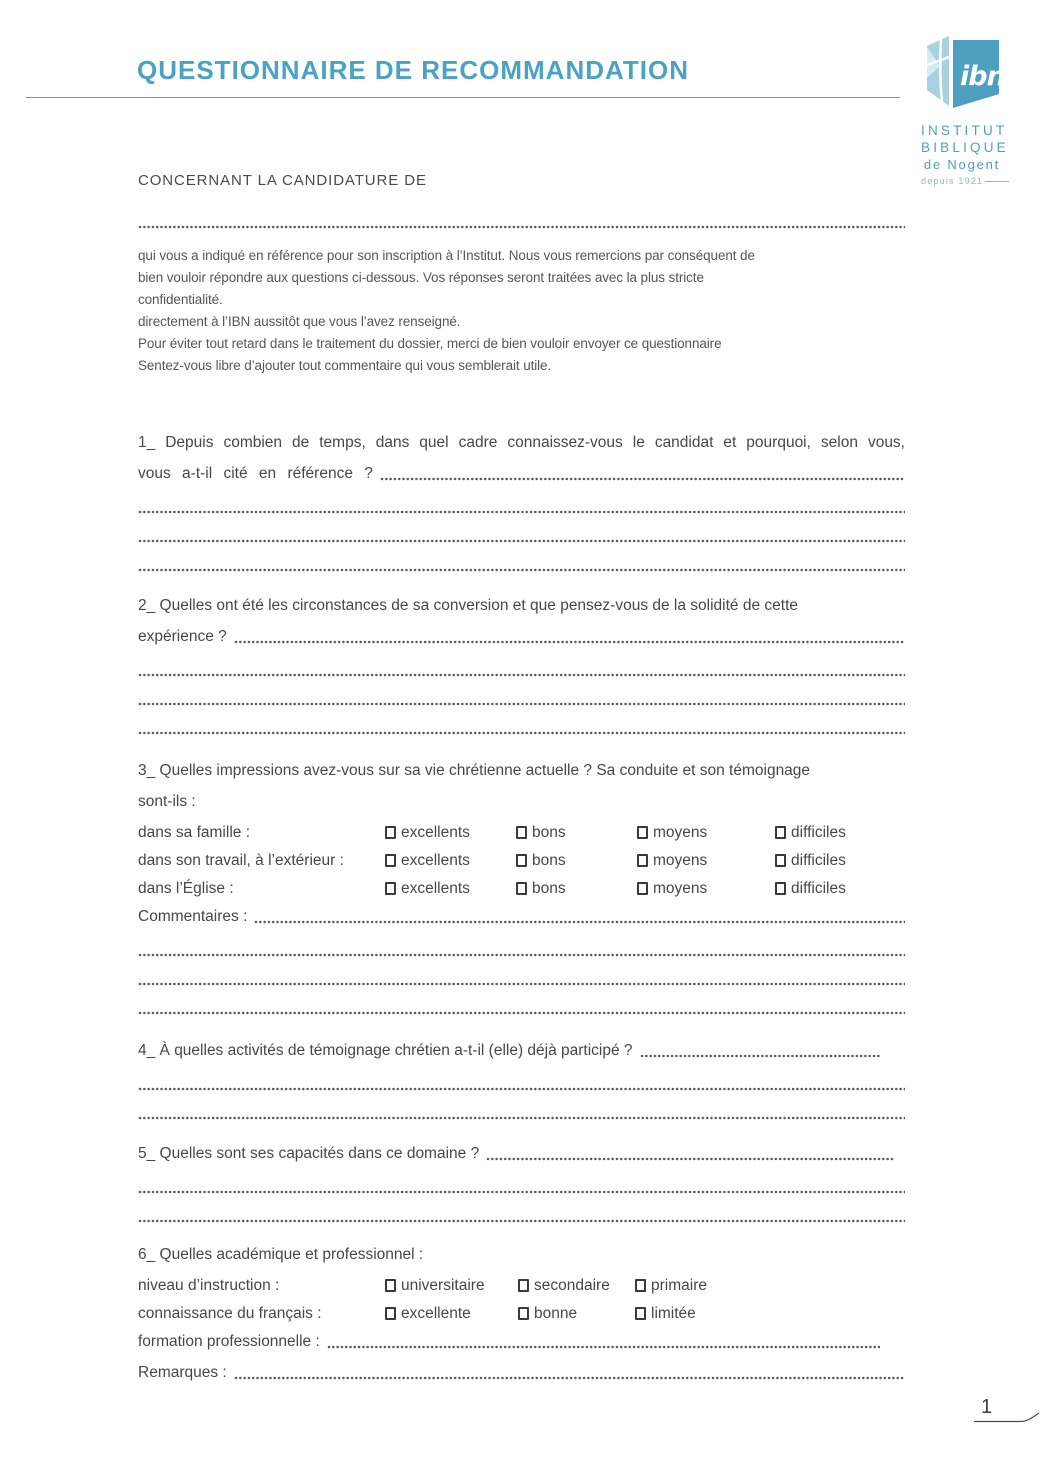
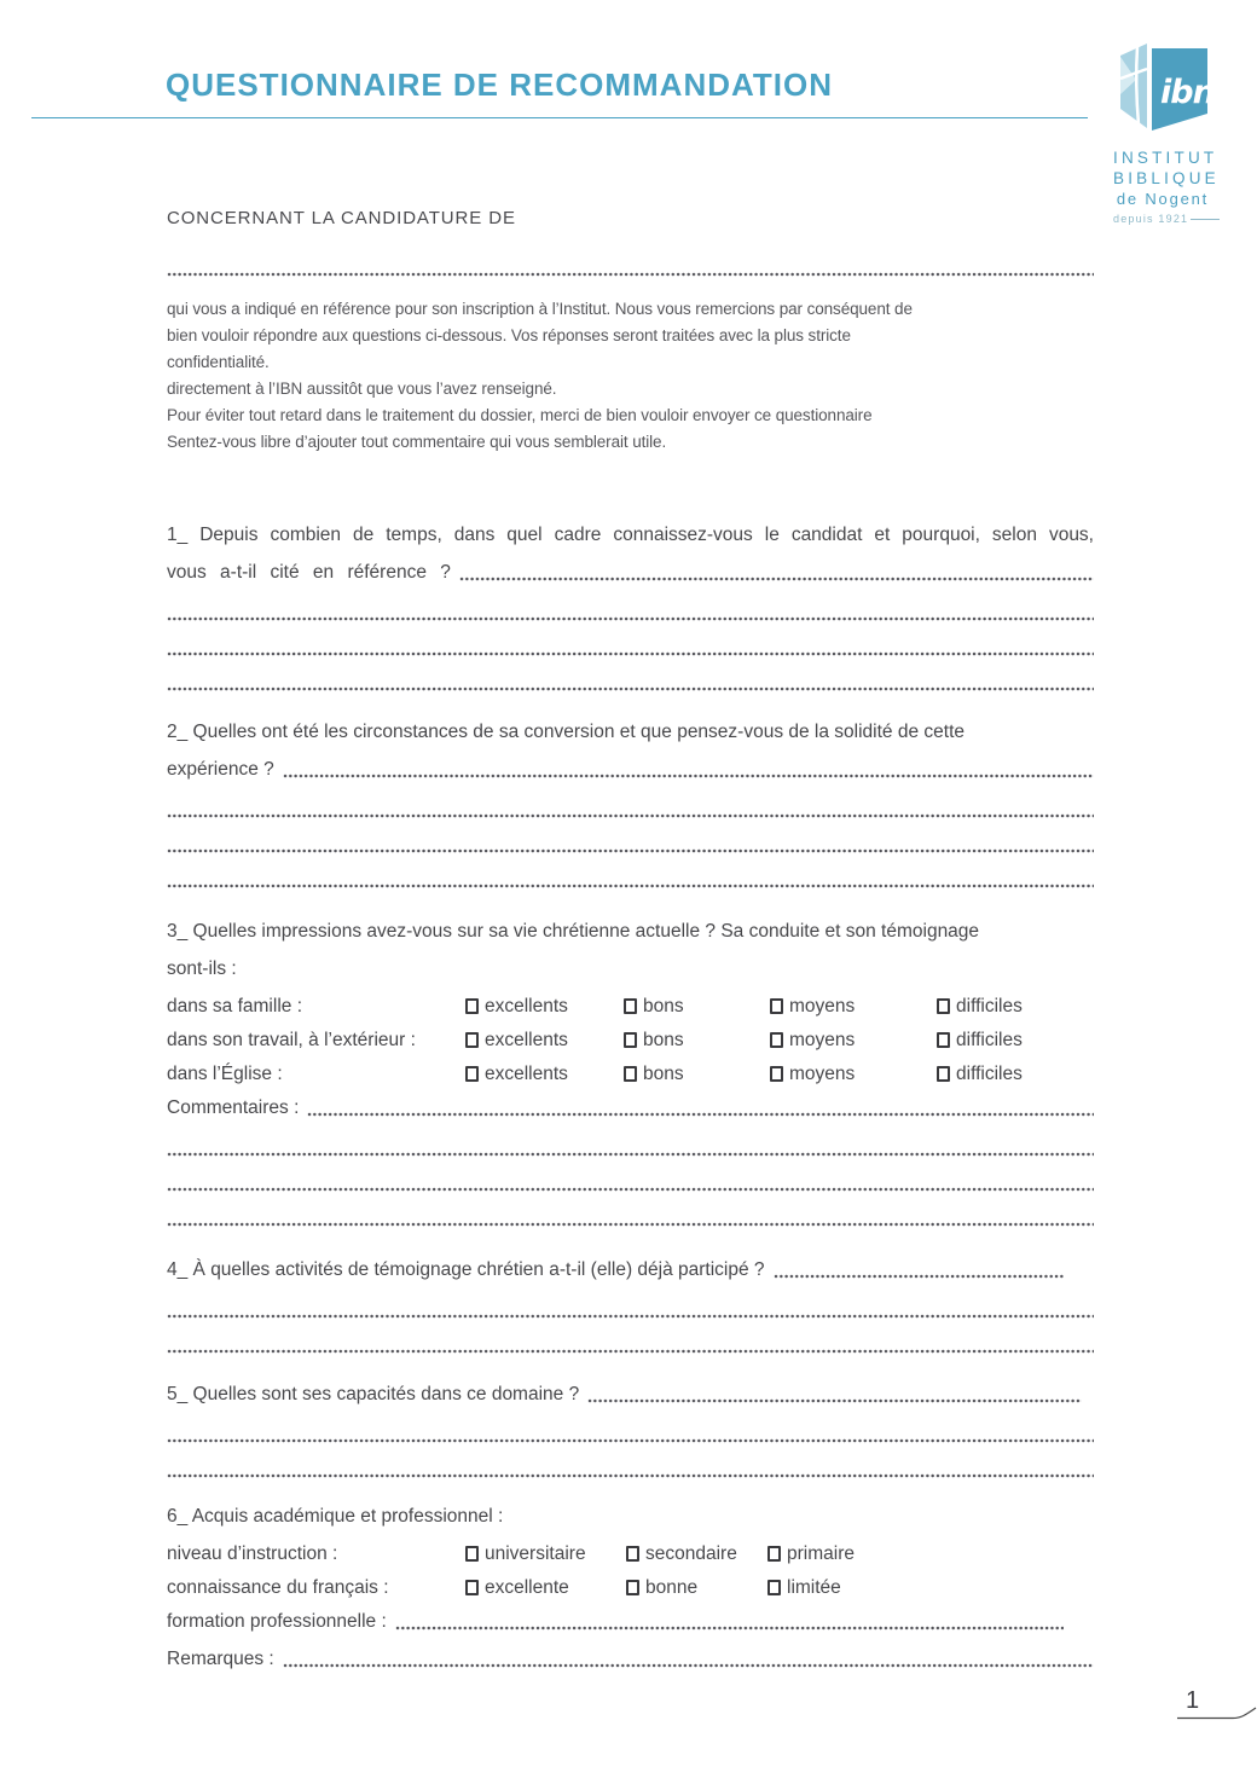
  QUESTIONNAIRE DE RECOMMANDATION
  ibn
  INSTITUT
  BIBLIQUE
  de Nogent
  depuis 1921
  CONCERNANT LA CANDIDATURE DE
  qui vous a indiqué en référence pour son inscription à l’Institut. Nous vous remercions par conséquent de
  bien vouloir répondre aux questions ci-dessous. Vos réponses seront traitées avec la plus stricte
  confidentialité.
  directement à l’IBN aussitôt que vous l’avez renseigné.
  Pour éviter tout retard dans le traitement du dossier, merci de bien vouloir envoyer ce questionnaire
  Sentez-vous libre d’ajouter tout commentaire qui vous semblerait utile.
  1_ Depuis combien de temps, dans quel cadre connaissez-vous le candidat et pourquoi, selon vous,
  vous a-t-il cité en référence ?
  2_ Quelles ont été les circonstances de sa conversion et que pensez-vous de la solidité de cette
  expérience ?
  3_ Quelles impressions avez-vous sur sa vie chrétienne actuelle ? Sa conduite et son témoignage
  sont-ils :
  dans sa famille :
  excellents
  bons
  moyens
  difficiles
  dans son travail, à l’extérieur :
  excellents
  bons
  moyens
  difficiles
  dans l’Église :
  excellents
  bons
  moyens
  difficiles
  Commentaires :
  4_ À quelles activités de témoignage chrétien a-t-il (elle) déjà participé ?
  5_ Quelles sont ses capacités dans ce domaine ?
- 6_ Quelles académique et professionnel :
+ 6_ Acquis académique et professionnel :
  niveau d’instruction :
  universitaire
  secondaire
  primaire
  connaissance du français :
  excellente
  bonne
  limitée
  formation professionnelle :
  Remarques :
  1
